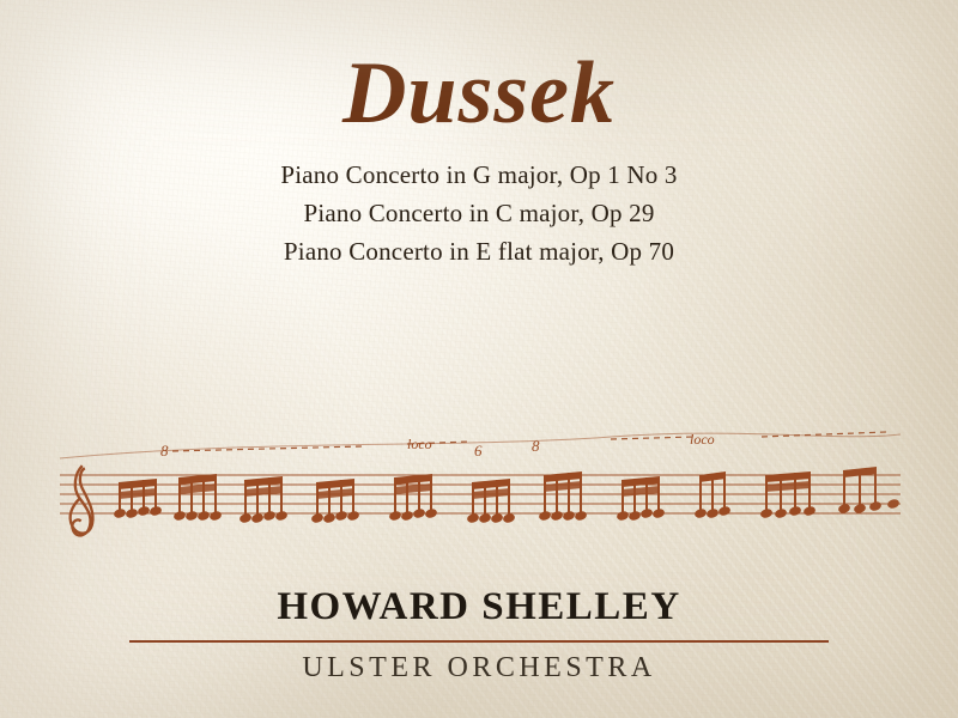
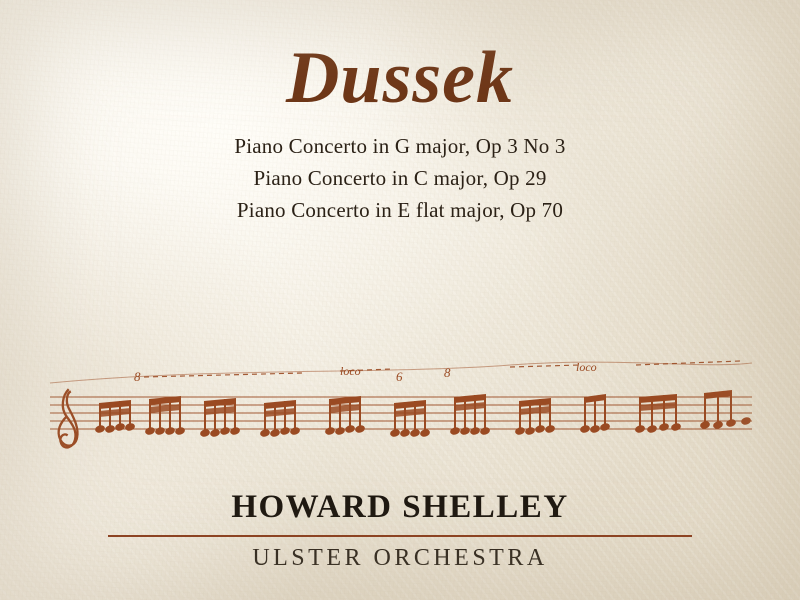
  Dussek
- Piano Concerto in G major, Op 1 No 3
+ Piano Concerto in G major, Op 3 No 3
  Piano Concerto in C major, Op 29
  Piano Concerto in E flat major, Op 70
  8
  loco
  6
  8
  loco
  HOWARD SHELLEY
  ULSTER ORCHESTRA
